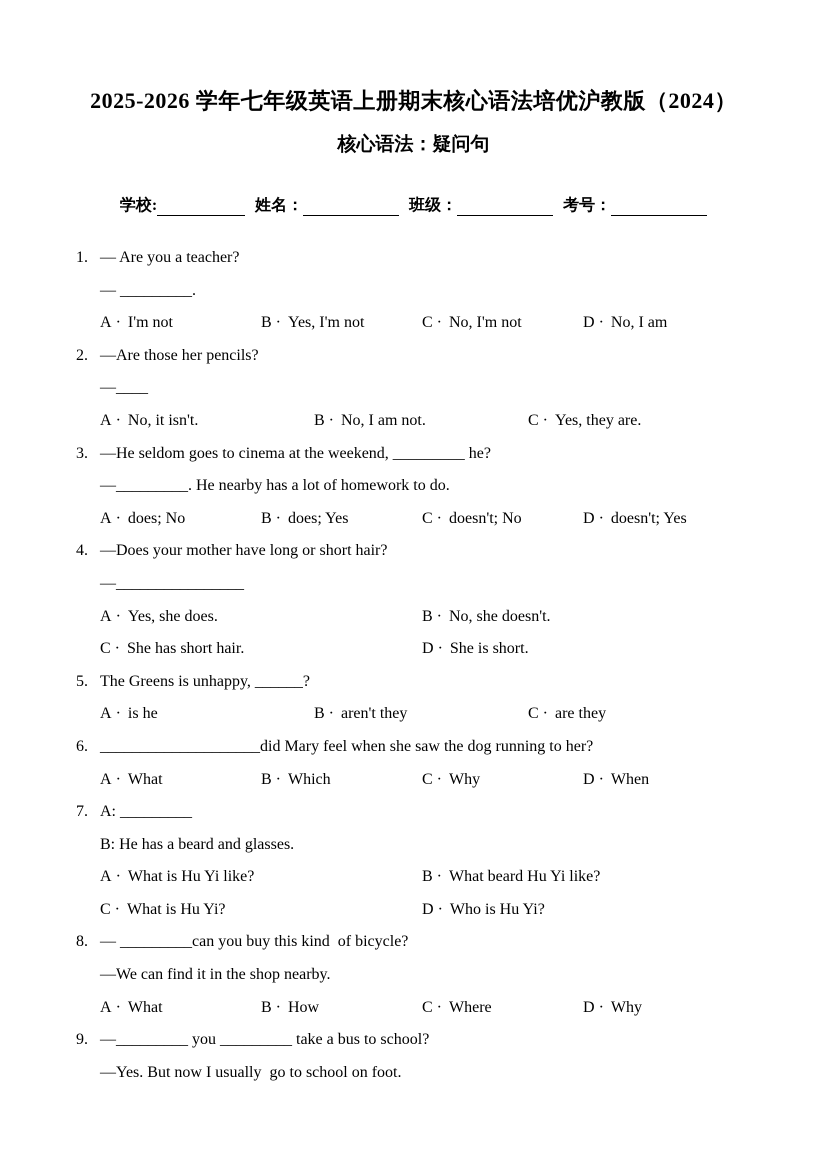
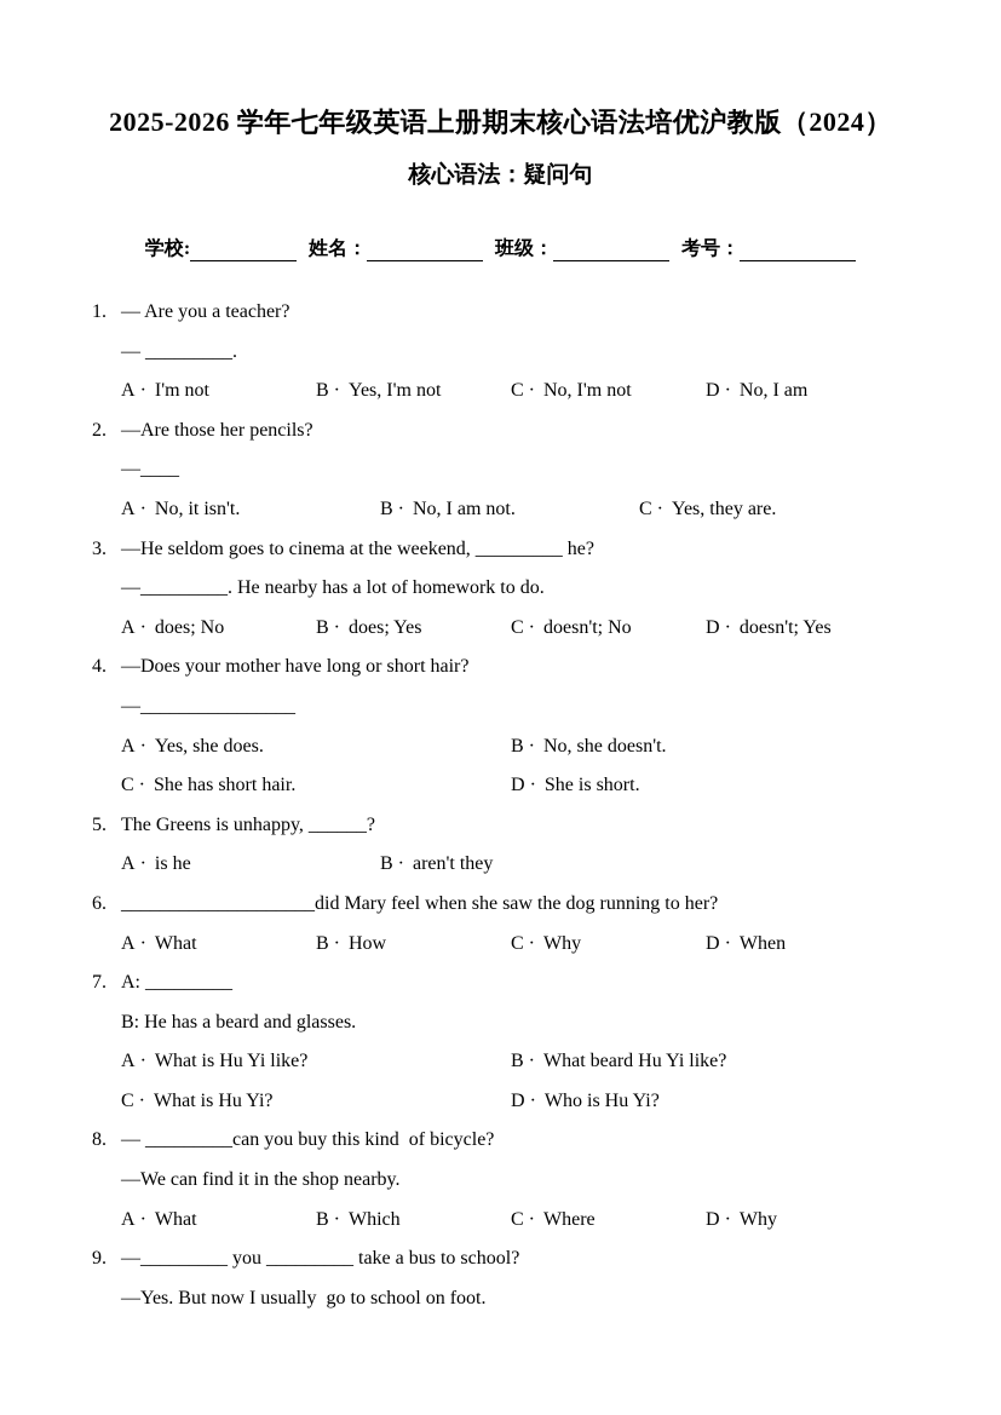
  2025-2026 学年七年级英语上册期末核心语法培优沪教版（2024）
  核心语法：疑问句
  学校:
  姓名：
  班级：
  考号：
  1.
  — Are you a teacher?
  — _________.
  A · I'm not
  B · Yes, I'm not
  C · No, I'm not
  D · No, I am
  2.
  —Are those her pencils?
  —____
  A · No, it isn't.
  B · No, I am not.
  C · Yes, they are.
  3.
  —He seldom goes to cinema at the weekend, _________ he?
  —_________. He nearby has a lot of homework to do.
  A · does; No
  B · does; Yes
  C · doesn't; No
  D · doesn't; Yes
  4.
  —Does your mother have long or short hair?
  —________________
  A · Yes, she does.
  B · No, she doesn't.
  C · She has short hair.
  D · She is short.
  5.
  The Greens is unhappy, ______?
  A · is he
  B · aren't they
- C · are they
  6.
  ____________________did Mary feel when she saw the dog running to her?
  A · What
- B · Which
+ B · How
  C · Why
  D · When
  7.
  A: _________
  B: He has a beard and glasses.
  A · What is Hu Yi like?
  B · What beard Hu Yi like?
  C · What is Hu Yi?
  D · Who is Hu Yi?
  8.
  — _________can you buy this kind of bicycle?
  —We can find it in the shop nearby.
  A · What
- B · How
+ B · Which
  C · Where
  D · Why
  9.
  —_________ you _________ take a bus to school?
  —Yes. But now I usually go to school on foot.
